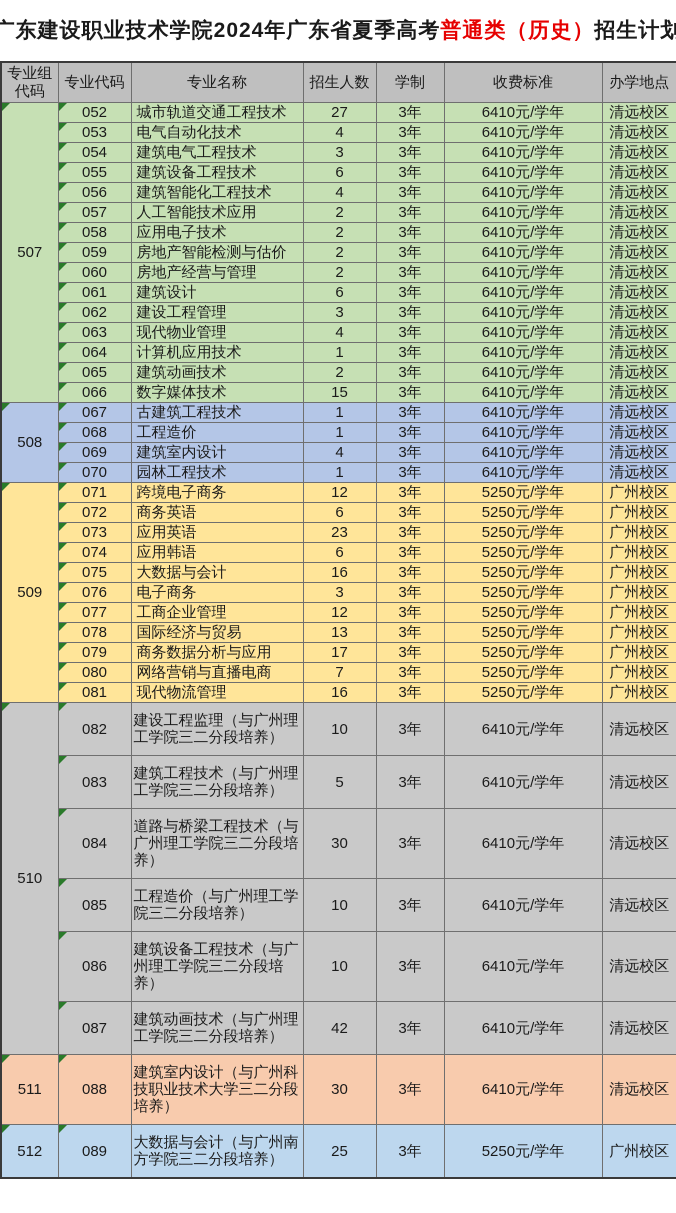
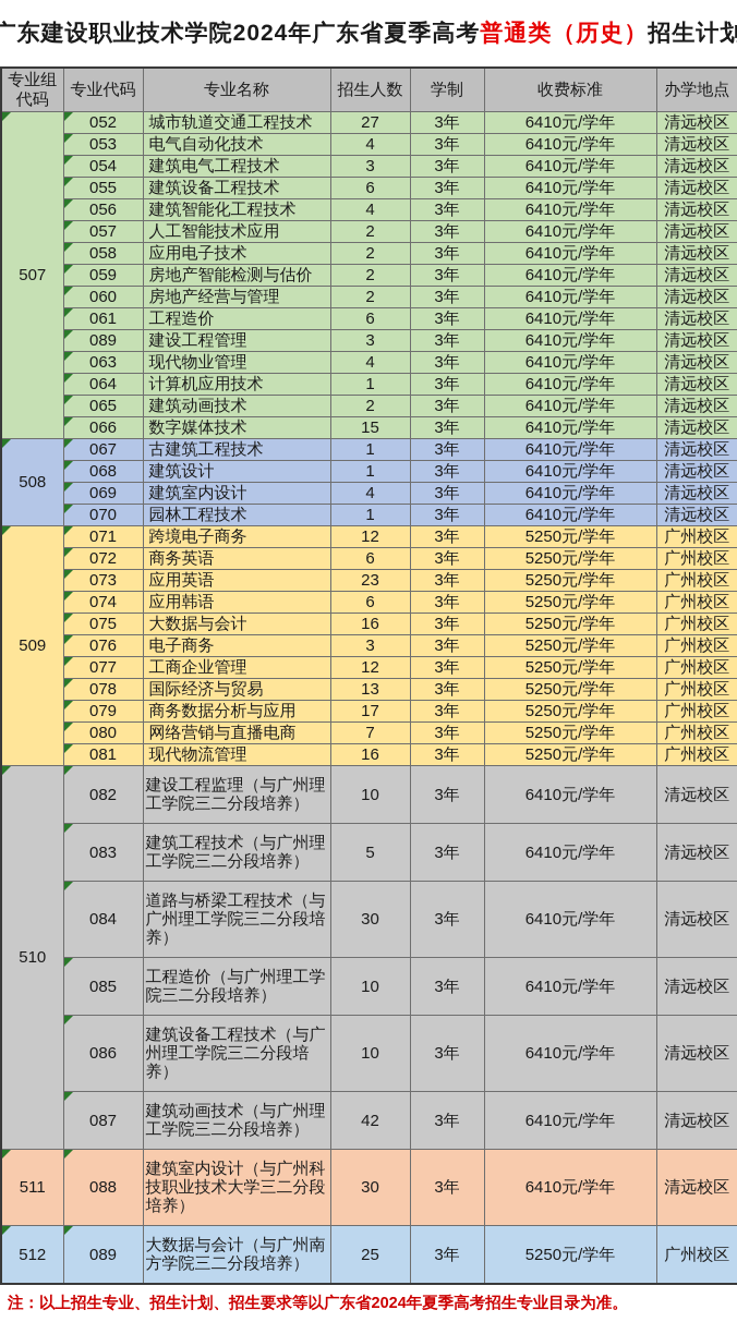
  广东建设职业技术学院2024年广东省夏季高考
  普通类（历史）
  招生计划
  专业组代码	专业代码	专业名称	招生人数	学制	收费标准	办学地点
  507	052	城市轨道交通工程技术	27	3年	6410元/学年	清远校区
  053	电气自动化技术	4	3年	6410元/学年	清远校区
  054	建筑电气工程技术	3	3年	6410元/学年	清远校区
  055	建筑设备工程技术	6	3年	6410元/学年	清远校区
  056	建筑智能化工程技术	4	3年	6410元/学年	清远校区
  057	人工智能技术应用	2	3年	6410元/学年	清远校区
  058	应用电子技术	2	3年	6410元/学年	清远校区
  059	房地产智能检测与估价	2	3年	6410元/学年	清远校区
  060	房地产经营与管理	2	3年	6410元/学年	清远校区
- 061	建筑设计	6	3年	6410元/学年	清远校区
+ 061	工程造价	6	3年	6410元/学年	清远校区
- 062	建设工程管理	3	3年	6410元/学年	清远校区
+ 089	建设工程管理	3	3年	6410元/学年	清远校区
  063	现代物业管理	4	3年	6410元/学年	清远校区
  064	计算机应用技术	1	3年	6410元/学年	清远校区
  065	建筑动画技术	2	3年	6410元/学年	清远校区
  066	数字媒体技术	15	3年	6410元/学年	清远校区
  508	067	古建筑工程技术	1	3年	6410元/学年	清远校区
- 068	工程造价	1	3年	6410元/学年	清远校区
+ 068	建筑设计	1	3年	6410元/学年	清远校区
  069	建筑室内设计	4	3年	6410元/学年	清远校区
  070	园林工程技术	1	3年	6410元/学年	清远校区
  509	071	跨境电子商务	12	3年	5250元/学年	广州校区
  072	商务英语	6	3年	5250元/学年	广州校区
  073	应用英语	23	3年	5250元/学年	广州校区
  074	应用韩语	6	3年	5250元/学年	广州校区
  075	大数据与会计	16	3年	5250元/学年	广州校区
  076	电子商务	3	3年	5250元/学年	广州校区
  077	工商企业管理	12	3年	5250元/学年	广州校区
  078	国际经济与贸易	13	3年	5250元/学年	广州校区
  079	商务数据分析与应用	17	3年	5250元/学年	广州校区
  080	网络营销与直播电商	7	3年	5250元/学年	广州校区
  081	现代物流管理	16	3年	5250元/学年	广州校区
  510	082	建设工程监理（与广州理工学院三二分段培养）	10	3年	6410元/学年	清远校区
  083	建筑工程技术（与广州理工学院三二分段培养）	5	3年	6410元/学年	清远校区
  084	道路与桥梁工程技术（与广州理工学院三二分段培养）	30	3年	6410元/学年	清远校区
  085	工程造价（与广州理工学院三二分段培养）	10	3年	6410元/学年	清远校区
  086	建筑设备工程技术（与广州理工学院三二分段培养）	10	3年	6410元/学年	清远校区
  087	建筑动画技术（与广州理工学院三二分段培养）	42	3年	6410元/学年	清远校区
  511	088	建筑室内设计（与广州科技职业技术大学三二分段培养）	30	3年	6410元/学年	清远校区
  512	089	大数据与会计（与广州南方学院三二分段培养）	25	3年	5250元/学年	广州校区
+ 注：以上招生专业、招生计划、招生要求等以广东省2024年夏季高考招生专业目录为准。
